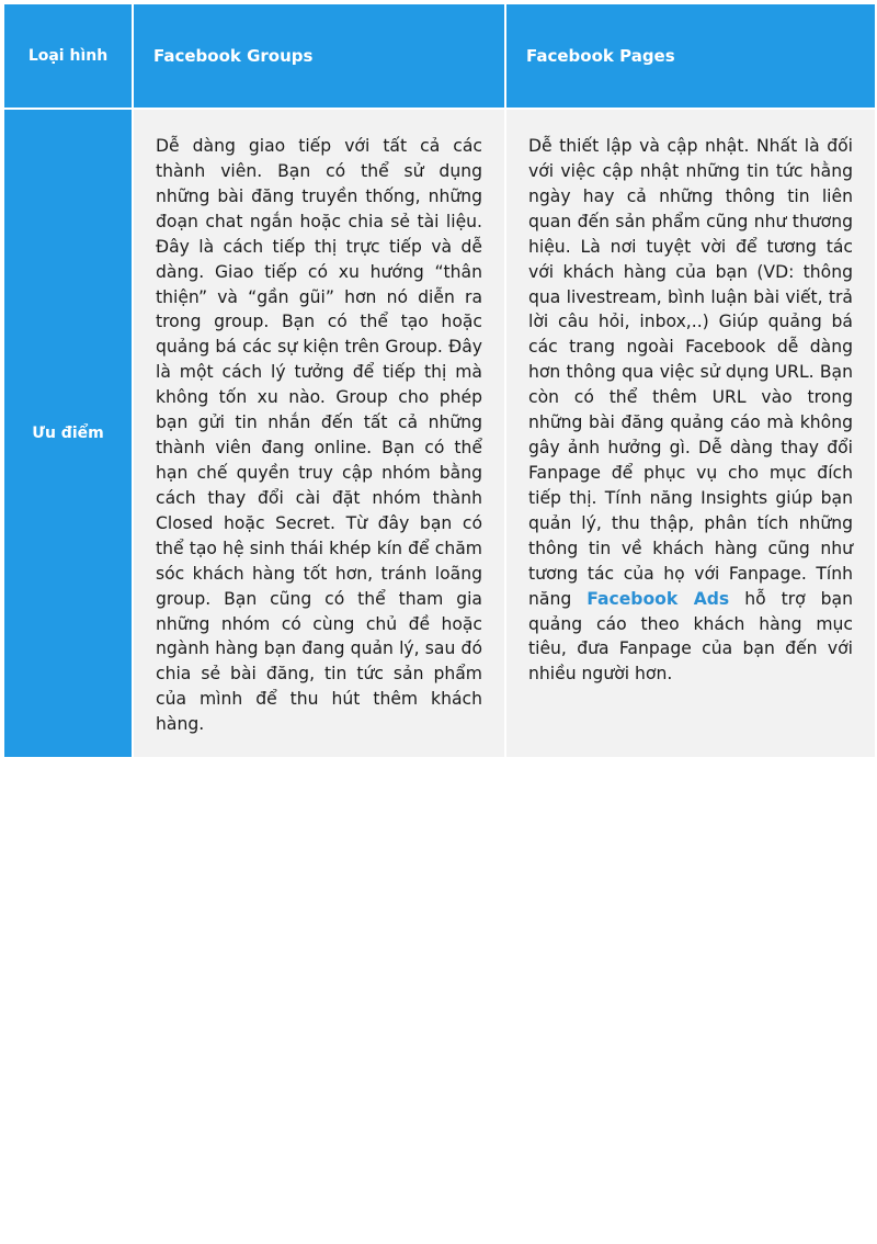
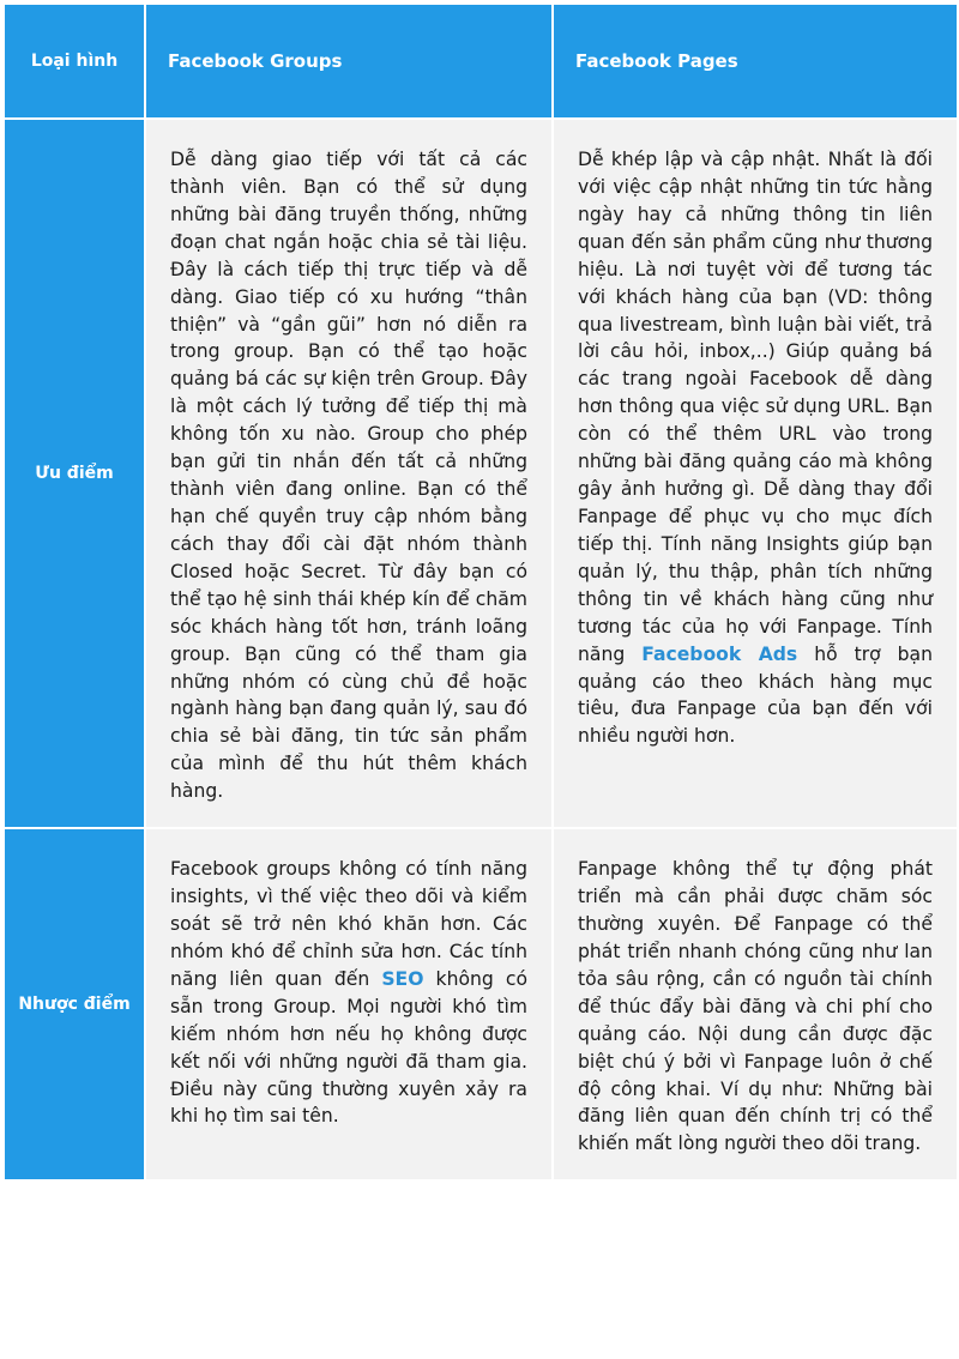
  Loại hình	Facebook Groups	Facebook Pages
- Ưu điểm	Dễ dàng giao tiếp với tất cả các thành viên. Bạn có thể sử dụng những bài đăng truyền thống, những đoạn chat ngắn hoặc chia sẻ tài liệu. Đây là cách tiếp thị trực tiếp và dễ dàng. Giao tiếp có xu hướng “thân thiện” và “gần gũi” hơn nó diễn ra trong group. Bạn có thể tạo hoặc quảng bá các sự kiện trên Group. Đây là một cách lý tưởng để tiếp thị mà không tốn xu nào. Group cho phép bạn gửi tin nhắn đến tất cả những thành viên đang online. Bạn có thể hạn chế quyền truy cập nhóm bằng cách thay đổi cài đặt nhóm thành Closed hoặc Secret. Từ đây bạn có thể tạo hệ sinh thái khép kín để chăm sóc khách hàng tốt hơn, tránh loãng group. Bạn cũng có thể tham gia những nhóm có cùng chủ đề hoặc ngành hàng bạn đang quản lý, sau đó chia sẻ bài đăng, tin tức sản phẩm của mình để thu hút thêm khách hàng.	Dễ thiết lập và cập nhật. Nhất là đối với việc cập nhật những tin tức hằng ngày hay cả những thông tin liên quan đến sản phẩm cũng như thương hiệu. Là nơi tuyệt vời để tương tác với khách hàng của bạn (VD: thông qua livestream, bình luận bài viết, trả lời câu hỏi, inbox,..) Giúp quảng bá các trang ngoài Facebook dễ dàng hơn thông qua việc sử dụng URL. Bạn còn có thể thêm URL vào trong những bài đăng quảng cáo mà không gây ảnh hưởng gì. Dễ dàng thay đổi Fanpage để phục vụ cho mục đích tiếp thị. Tính năng Insights giúp bạn quản lý, thu thập, phân tích những thông tin về khách hàng cũng như tương tác của họ với Fanpage. Tính năng Facebook Ads hỗ trợ bạn quảng cáo theo khách hàng mục tiêu, đưa Fanpage của bạn đến với nhiều người hơn.
+ Ưu điểm	Dễ dàng giao tiếp với tất cả các thành viên. Bạn có thể sử dụng những bài đăng truyền thống, những đoạn chat ngắn hoặc chia sẻ tài liệu. Đây là cách tiếp thị trực tiếp và dễ dàng. Giao tiếp có xu hướng “thân thiện” và “gần gũi” hơn nó diễn ra trong group. Bạn có thể tạo hoặc quảng bá các sự kiện trên Group. Đây là một cách lý tưởng để tiếp thị mà không tốn xu nào. Group cho phép bạn gửi tin nhắn đến tất cả những thành viên đang online. Bạn có thể hạn chế quyền truy cập nhóm bằng cách thay đổi cài đặt nhóm thành Closed hoặc Secret. Từ đây bạn có thể tạo hệ sinh thái khép kín để chăm sóc khách hàng tốt hơn, tránh loãng group. Bạn cũng có thể tham gia những nhóm có cùng chủ đề hoặc ngành hàng bạn đang quản lý, sau đó chia sẻ bài đăng, tin tức sản phẩm của mình để thu hút thêm khách hàng.	Dễ khép lập và cập nhật. Nhất là đối với việc cập nhật những tin tức hằng ngày hay cả những thông tin liên quan đến sản phẩm cũng như thương hiệu. Là nơi tuyệt vời để tương tác với khách hàng của bạn (VD: thông qua livestream, bình luận bài viết, trả lời câu hỏi, inbox,..) Giúp quảng bá các trang ngoài Facebook dễ dàng hơn thông qua việc sử dụng URL. Bạn còn có thể thêm URL vào trong những bài đăng quảng cáo mà không gây ảnh hưởng gì. Dễ dàng thay đổi Fanpage để phục vụ cho mục đích tiếp thị. Tính năng Insights giúp bạn quản lý, thu thập, phân tích những thông tin về khách hàng cũng như tương tác của họ với Fanpage. Tính năng Facebook Ads hỗ trợ bạn quảng cáo theo khách hàng mục tiêu, đưa Fanpage của bạn đến với nhiều người hơn.
+ Nhược điểm	Facebook groups không có tính năng insights, vì thế việc theo dõi và kiểm soát sẽ trở nên khó khăn hơn. Các nhóm khó để chỉnh sửa hơn. Các tính năng liên quan đến SEO không có sẵn trong Group. Mọi người khó tìm kiếm nhóm hơn nếu họ không được kết nối với những người đã tham gia. Điều này cũng thường xuyên xảy ra khi họ tìm sai tên.	Fanpage không thể tự động phát triển mà cần phải được chăm sóc thường xuyên. Để Fanpage có thể phát triển nhanh chóng cũng như lan tỏa sâu rộng, cần có nguồn tài chính để thúc đẩy bài đăng và chi phí cho quảng cáo. Nội dung cần được đặc biệt chú ý bởi vì Fanpage luôn ở chế độ công khai. Ví dụ như: Những bài đăng liên quan đến chính trị có thể khiến mất lòng người theo dõi trang.
